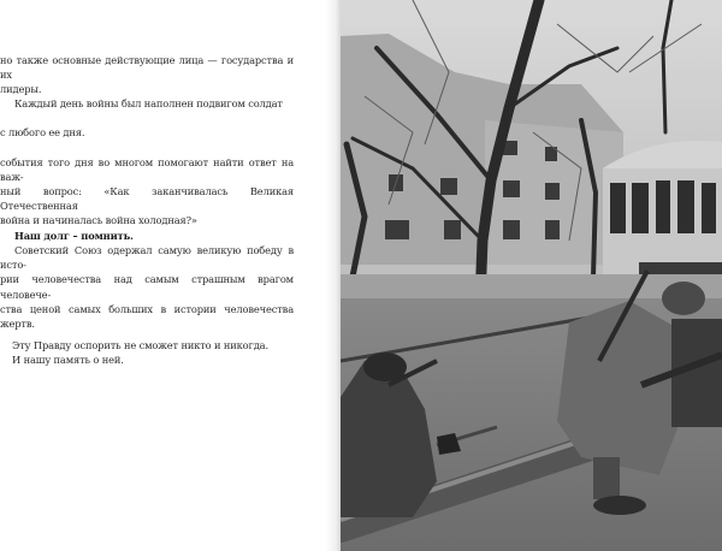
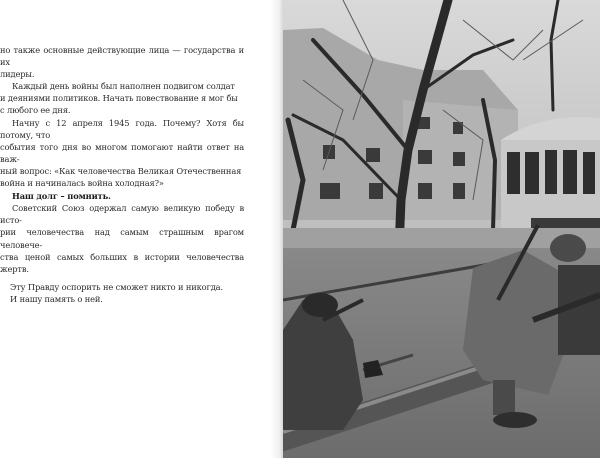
  но также основные действующие лица — государства и их
  лидеры.
  Каждый день войны был наполнен подвигом солдат
+ и деяниями политиков. Начать повествование я мог бы
  с любого ее дня.
+ Начну с 12 апреля 1945 года. Почему? Хотя бы потому, что
  события того дня во многом помогают найти ответ на важ-
- ный вопрос: «Как заканчивалась Великая Отечественная
+ ный вопрос: «Как человечества Великая Отечественная
  война и начиналась война холодная?»
  Наш долг – помнить.
  Советский Союз одержал самую великую победу в исто-
  рии человечества над самым страшным врагом человече-
  ства ценой самых больших в истории человечества жертв.
  Эту Правду оспорить не сможет никто и никогда.
  И нашу память о ней.
